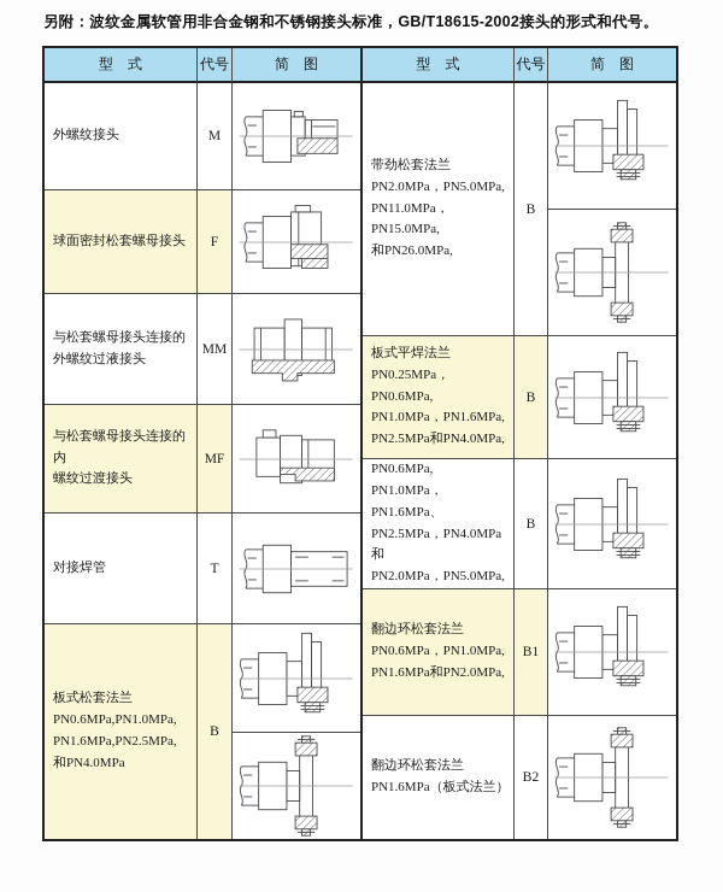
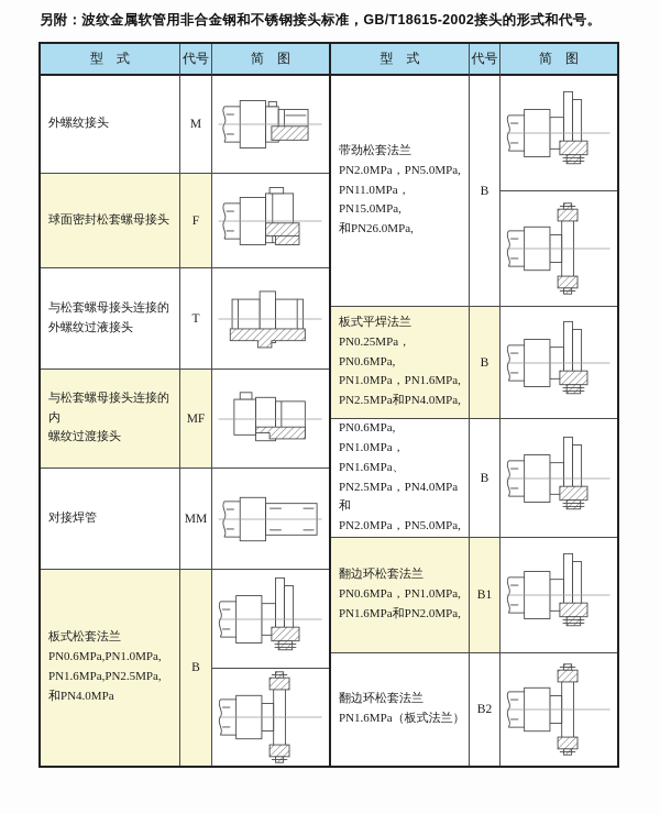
  另附：波纹金属软管用非合金钢和不锈钢接头标准，GB/T18615-2002接头的形式和代号。
  型 式
  代号
  简 图
  外螺纹接头
  M
  球面密封松套螺母接头
  F
  与松套螺母接头连接的
  外螺纹过液接头
- MM
+ T
  与松套螺母接头连接的内
  螺纹过渡接头
  MF
  对接焊管
- T
+ MM
  板式松套法兰
  PN0.6MPa,PN1.0MPa,
  PN1.6MPa,PN2.5MPa,
  和PN4.0MPa
  B
  型 式
  代号
  简 图
  带劲松套法兰
  PN2.0MPa，PN5.0MPa,
  PN11.0MPa，PN15.0MPa,
  和PN26.0MPa,
  B
  板式平焊法兰
  PN0.25MPa，PN0.6MPa,
  PN1.0MPa，PN1.6MPa,
  PN2.5MPa和PN4.0MPa,
  B
  PN1.0MPa，PN1.6MPa、
  PN2.5MPa，PN4.0MPa和
  PN2.0MPa，PN5.0MPa,
  B
  翻边环松套法兰
  PN0.6MPa，PN1.0MPa,
  PN1.6MPa和PN2.0MPa,
  B1
  翻边环松套法兰
  PN1.6MPa（板式法兰）
  B2
